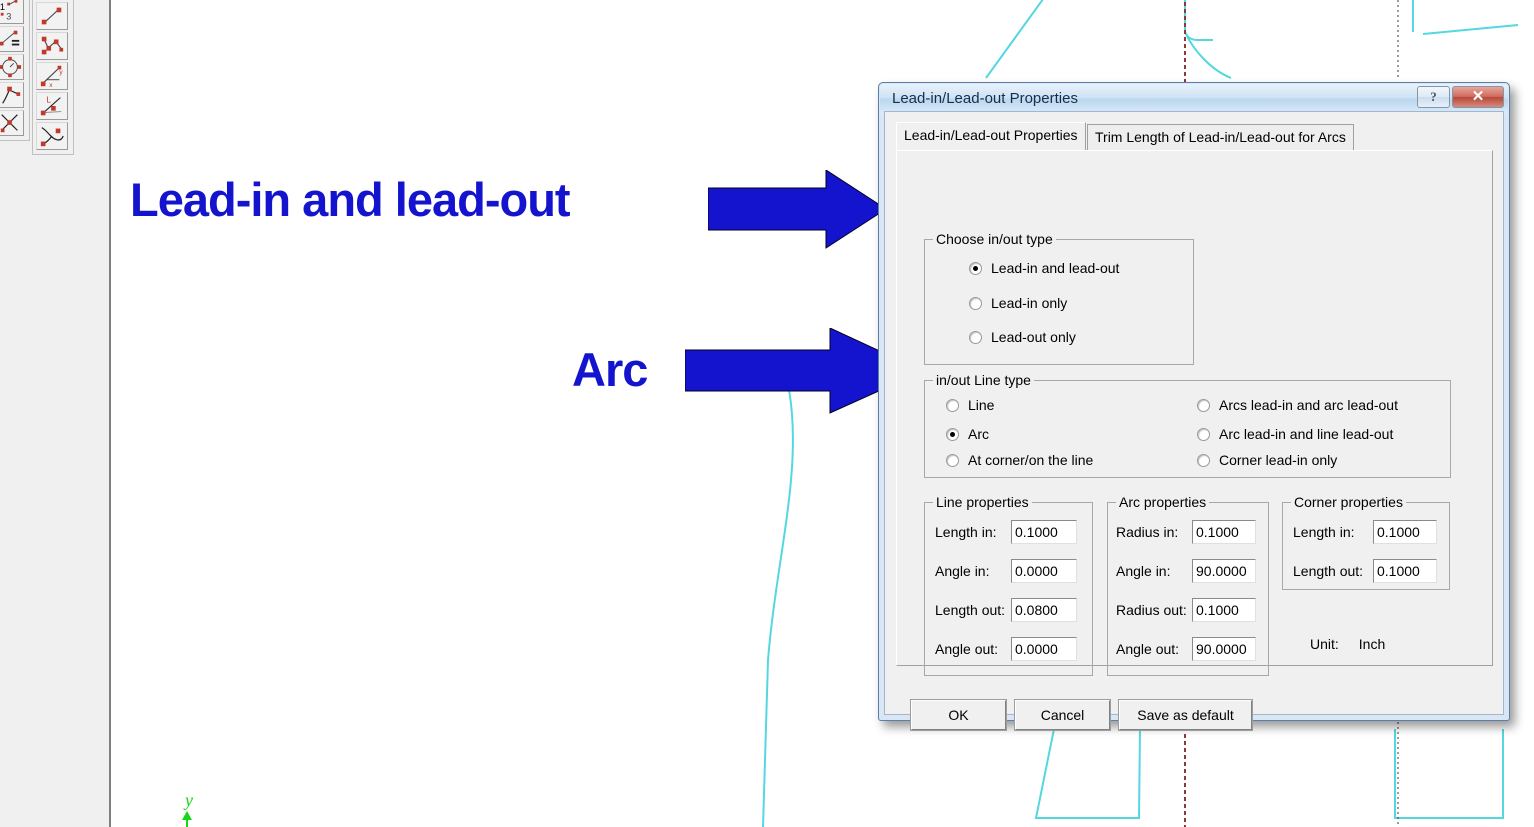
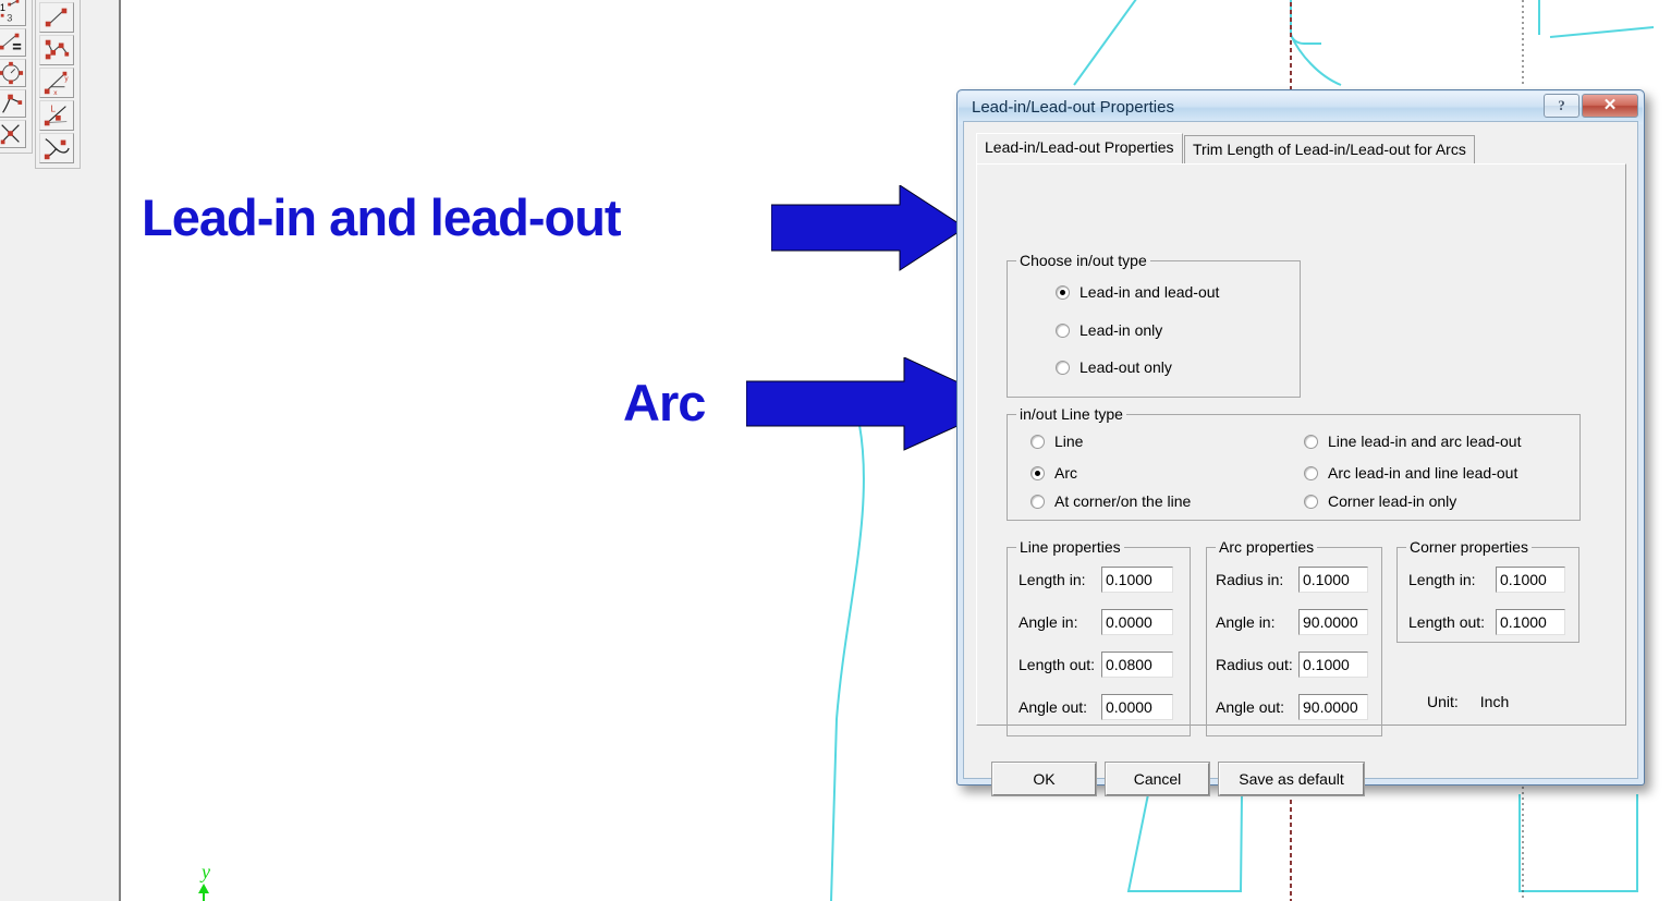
  y
  1
  3
  L
  Lead-in and lead-out
  Arc
  Lead-in/Lead-out Properties
  ?
  ✕
  Lead-in/Lead-out Properties
  Trim Length of Lead-in/Lead-out for Arcs
  Choose in/out type
  Lead-in and lead-out
  Lead-in only
  Lead-out only
  in/out Line type
  Line
  Arc
  At corner/on the line
- Arcs lead-in and arc lead-out
+ Line lead-in and arc lead-out
  Arc lead-in and line lead-out
  Corner lead-in only
  Line properties
  Length in:
  0.1000
  Angle in:
  0.0000
  Length out:
  0.0800
  Angle out:
  0.0000
  Arc properties
  Radius in:
  0.1000
  Angle in:
  90.0000
  Radius out:
  0.1000
  Angle out:
  90.0000
  Corner properties
  Length in:
  0.1000
  Length out:
  0.1000
  Unit: Inch
  OK
  Cancel
  Save as default
